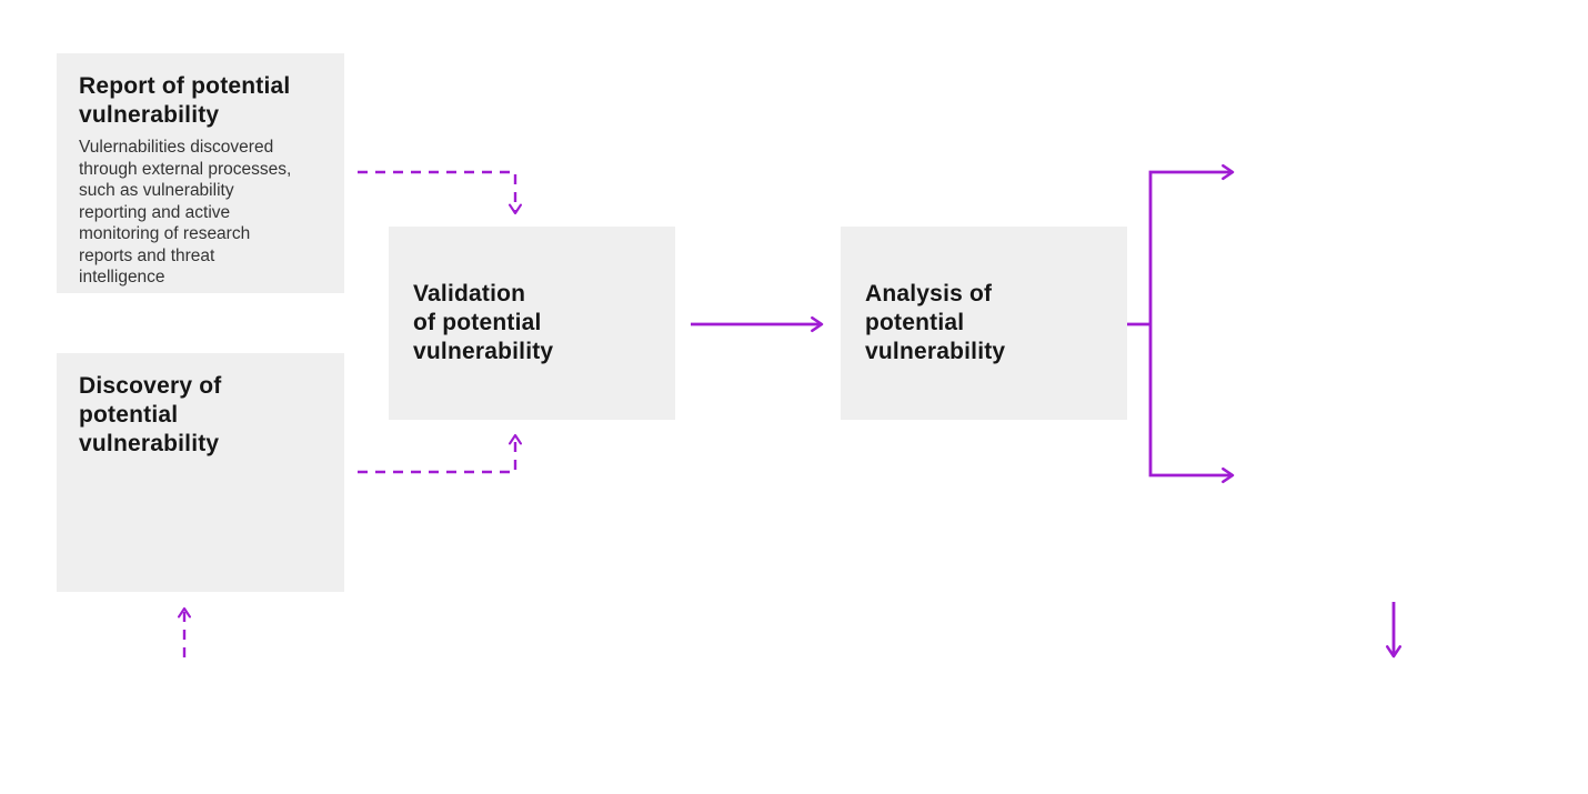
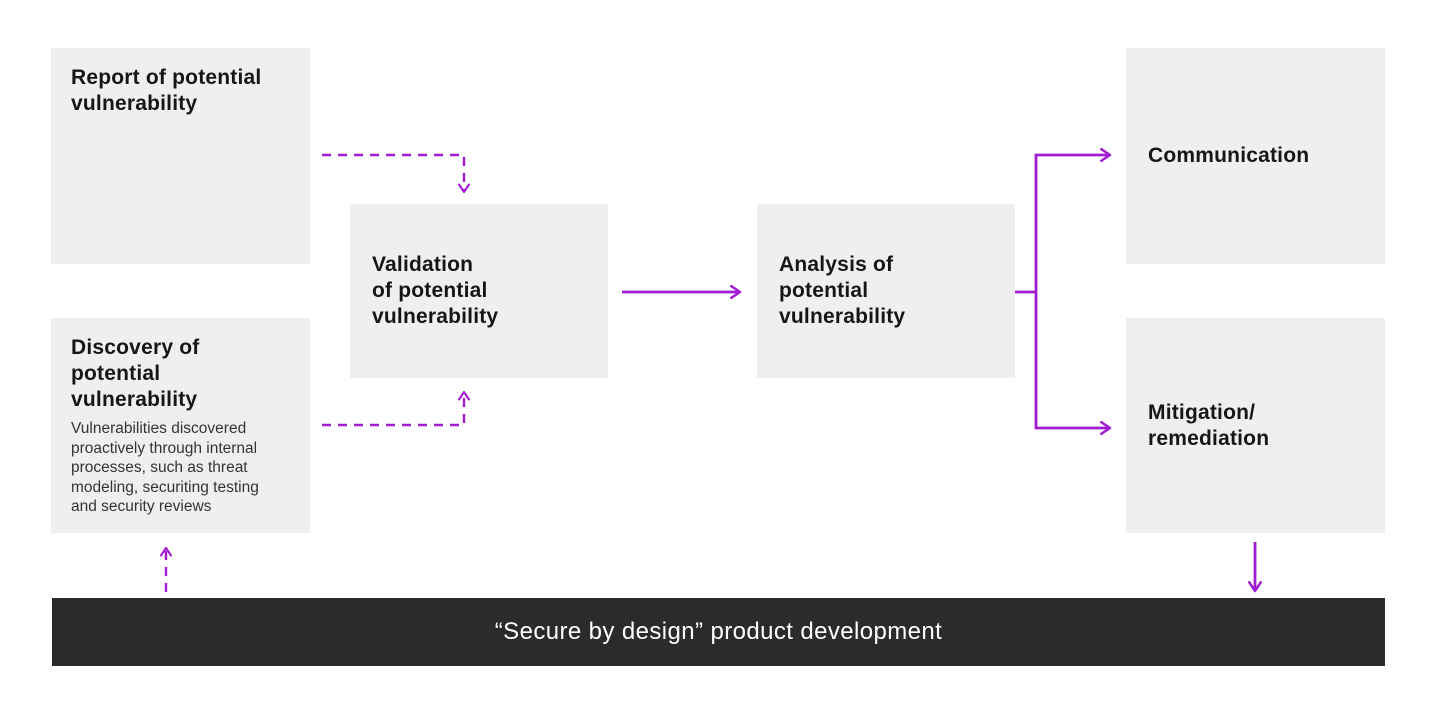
  Report of potential
  vulnerability
- Vulernabilities discovered
- through external processes,
- such as vulnerability
- reporting and active
- monitoring of research
- reports and threat
- intelligence
  Discovery of
  potential
  vulnerability
+ Vulnerabilities discovered
+ proactively through internal
+ processes, such as threat
+ modeling, securiting testing
+ and security reviews
  Validation
  of potential
  vulnerability
  Analysis of
  potential
  vulnerability
+ Communication
+ Mitigation/
+ remediation
+ “Secure by design” product development
